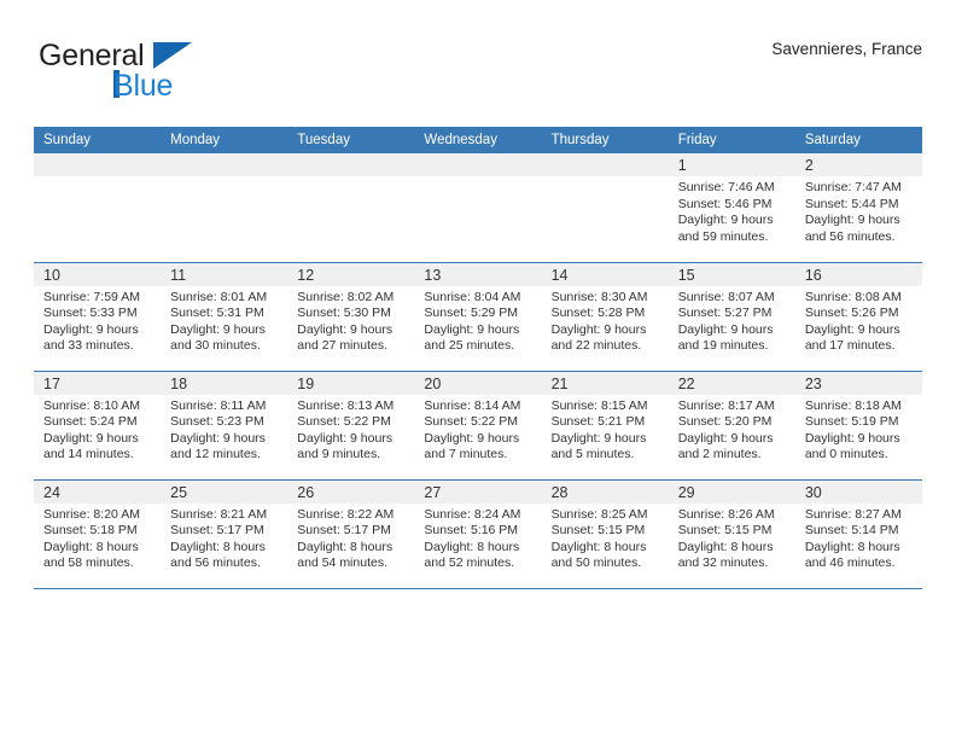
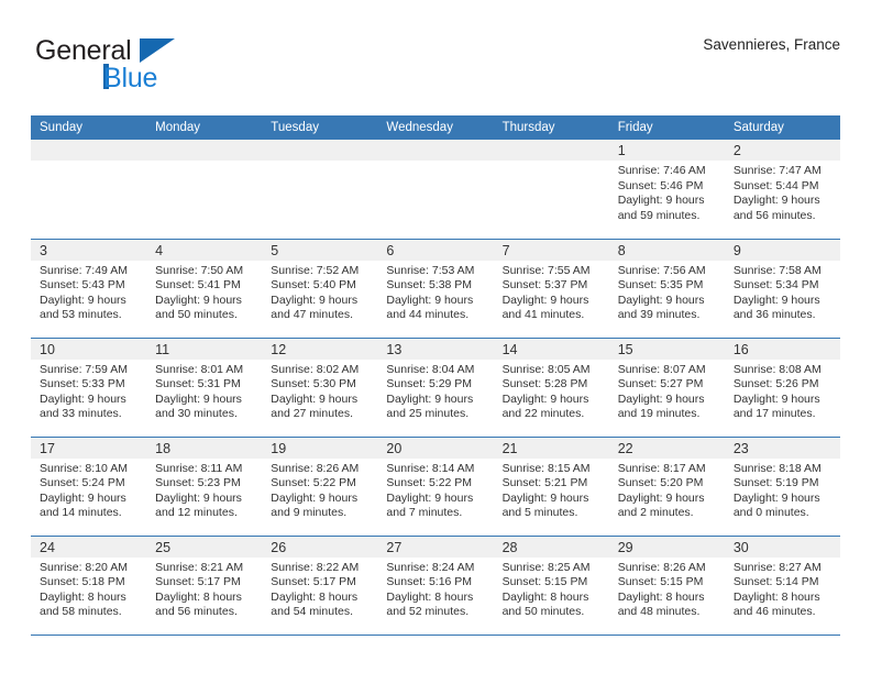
  General
  Blue
  Savennieres, France
  Sunday	Monday	Tuesday	Wednesday	Thursday	Friday	Saturday
  					1Sunrise: 7:46 AMSunset: 5:46 PMDaylight: 9 hoursand 59 minutes.	2Sunrise: 7:47 AMSunset: 5:44 PMDaylight: 9 hoursand 56 minutes.
+ 3Sunrise: 7:49 AMSunset: 5:43 PMDaylight: 9 hoursand 53 minutes.	4Sunrise: 7:50 AMSunset: 5:41 PMDaylight: 9 hoursand 50 minutes.	5Sunrise: 7:52 AMSunset: 5:40 PMDaylight: 9 hoursand 47 minutes.	6Sunrise: 7:53 AMSunset: 5:38 PMDaylight: 9 hoursand 44 minutes.	7Sunrise: 7:55 AMSunset: 5:37 PMDaylight: 9 hoursand 41 minutes.	8Sunrise: 7:56 AMSunset: 5:35 PMDaylight: 9 hoursand 39 minutes.	9Sunrise: 7:58 AMSunset: 5:34 PMDaylight: 9 hoursand 36 minutes.
- 10Sunrise: 7:59 AMSunset: 5:33 PMDaylight: 9 hoursand 33 minutes.	11Sunrise: 8:01 AMSunset: 5:31 PMDaylight: 9 hoursand 30 minutes.	12Sunrise: 8:02 AMSunset: 5:30 PMDaylight: 9 hoursand 27 minutes.	13Sunrise: 8:04 AMSunset: 5:29 PMDaylight: 9 hoursand 25 minutes.	14Sunrise: 8:30 AMSunset: 5:28 PMDaylight: 9 hoursand 22 minutes.	15Sunrise: 8:07 AMSunset: 5:27 PMDaylight: 9 hoursand 19 minutes.	16Sunrise: 8:08 AMSunset: 5:26 PMDaylight: 9 hoursand 17 minutes.
+ 10Sunrise: 7:59 AMSunset: 5:33 PMDaylight: 9 hoursand 33 minutes.	11Sunrise: 8:01 AMSunset: 5:31 PMDaylight: 9 hoursand 30 minutes.	12Sunrise: 8:02 AMSunset: 5:30 PMDaylight: 9 hoursand 27 minutes.	13Sunrise: 8:04 AMSunset: 5:29 PMDaylight: 9 hoursand 25 minutes.	14Sunrise: 8:05 AMSunset: 5:28 PMDaylight: 9 hoursand 22 minutes.	15Sunrise: 8:07 AMSunset: 5:27 PMDaylight: 9 hoursand 19 minutes.	16Sunrise: 8:08 AMSunset: 5:26 PMDaylight: 9 hoursand 17 minutes.
- 17Sunrise: 8:10 AMSunset: 5:24 PMDaylight: 9 hoursand 14 minutes.	18Sunrise: 8:11 AMSunset: 5:23 PMDaylight: 9 hoursand 12 minutes.	19Sunrise: 8:13 AMSunset: 5:22 PMDaylight: 9 hoursand 9 minutes.	20Sunrise: 8:14 AMSunset: 5:22 PMDaylight: 9 hoursand 7 minutes.	21Sunrise: 8:15 AMSunset: 5:21 PMDaylight: 9 hoursand 5 minutes.	22Sunrise: 8:17 AMSunset: 5:20 PMDaylight: 9 hoursand 2 minutes.	23Sunrise: 8:18 AMSunset: 5:19 PMDaylight: 9 hoursand 0 minutes.
+ 17Sunrise: 8:10 AMSunset: 5:24 PMDaylight: 9 hoursand 14 minutes.	18Sunrise: 8:11 AMSunset: 5:23 PMDaylight: 9 hoursand 12 minutes.	19Sunrise: 8:26 AMSunset: 5:22 PMDaylight: 9 hoursand 9 minutes.	20Sunrise: 8:14 AMSunset: 5:22 PMDaylight: 9 hoursand 7 minutes.	21Sunrise: 8:15 AMSunset: 5:21 PMDaylight: 9 hoursand 5 minutes.	22Sunrise: 8:17 AMSunset: 5:20 PMDaylight: 9 hoursand 2 minutes.	23Sunrise: 8:18 AMSunset: 5:19 PMDaylight: 9 hoursand 0 minutes.
- 24Sunrise: 8:20 AMSunset: 5:18 PMDaylight: 8 hoursand 58 minutes.	25Sunrise: 8:21 AMSunset: 5:17 PMDaylight: 8 hoursand 56 minutes.	26Sunrise: 8:22 AMSunset: 5:17 PMDaylight: 8 hoursand 54 minutes.	27Sunrise: 8:24 AMSunset: 5:16 PMDaylight: 8 hoursand 52 minutes.	28Sunrise: 8:25 AMSunset: 5:15 PMDaylight: 8 hoursand 50 minutes.	29Sunrise: 8:26 AMSunset: 5:15 PMDaylight: 8 hoursand 32 minutes.	30Sunrise: 8:27 AMSunset: 5:14 PMDaylight: 8 hoursand 46 minutes.
+ 24Sunrise: 8:20 AMSunset: 5:18 PMDaylight: 8 hoursand 58 minutes.	25Sunrise: 8:21 AMSunset: 5:17 PMDaylight: 8 hoursand 56 minutes.	26Sunrise: 8:22 AMSunset: 5:17 PMDaylight: 8 hoursand 54 minutes.	27Sunrise: 8:24 AMSunset: 5:16 PMDaylight: 8 hoursand 52 minutes.	28Sunrise: 8:25 AMSunset: 5:15 PMDaylight: 8 hoursand 50 minutes.	29Sunrise: 8:26 AMSunset: 5:15 PMDaylight: 8 hoursand 48 minutes.	30Sunrise: 8:27 AMSunset: 5:14 PMDaylight: 8 hoursand 46 minutes.
